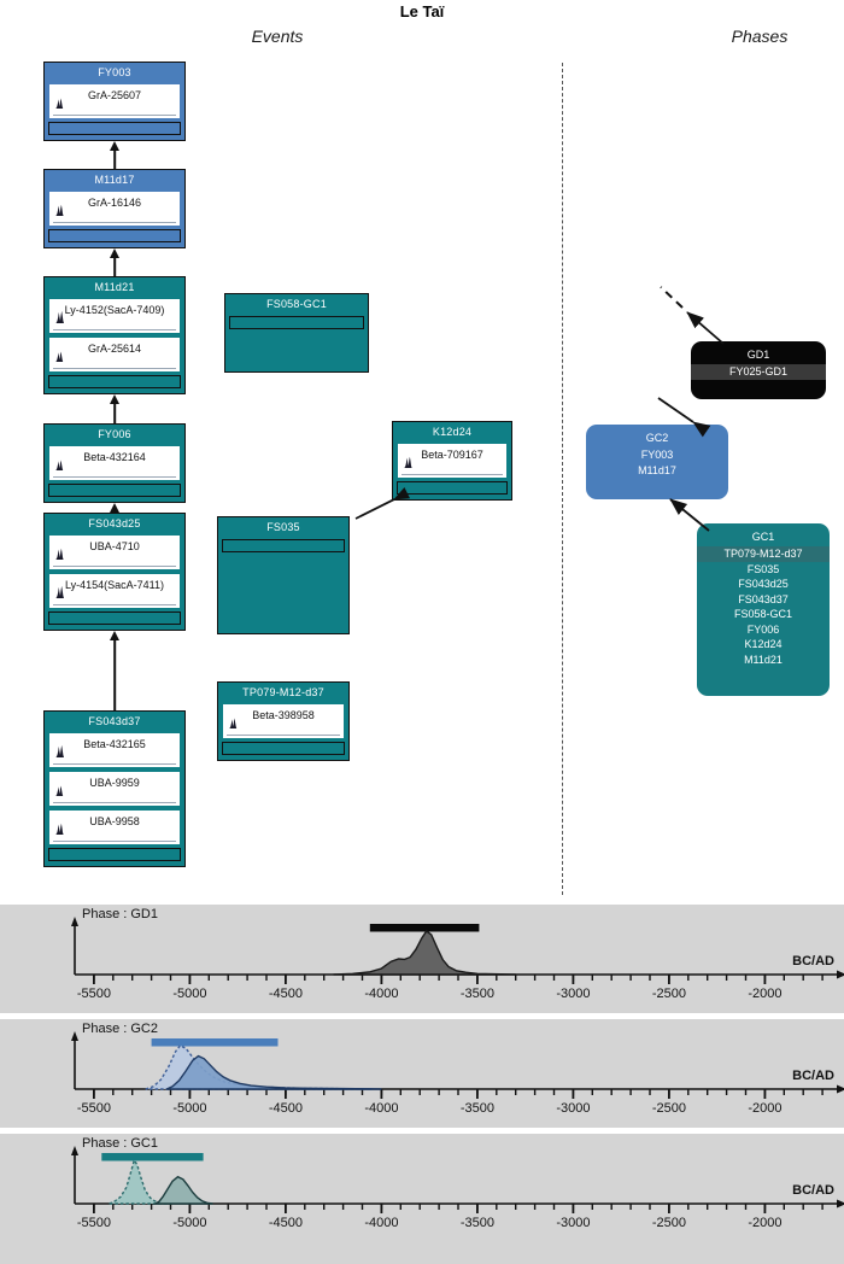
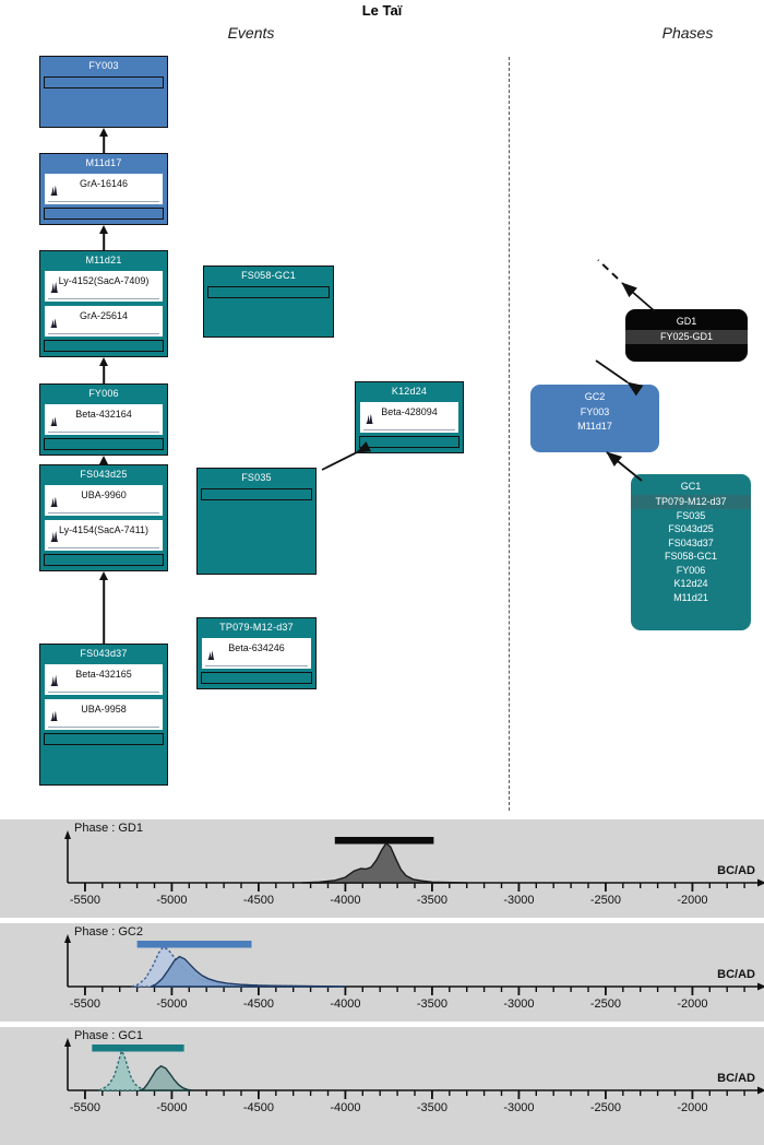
  Le Taï
  Events
  Phases
  FY003
- GrA-25607
  M11d17
  GrA-16146
  M11d21
  Ly-4152(SacA-7409)
  GrA-25614
  FY006
  Beta-432164
  FS043d25
- UBA-4710
+ UBA-9960
  Ly-4154(SacA-7411)
  FS043d37
  Beta-432165
- UBA-9959
  UBA-9958
  FS058-GC1
  K12d24
- Beta-709167
+ Beta-428094
  FS035
  TP079-M12-d37
- Beta-398958
+ Beta-634246
  GD1
  FY025-GD1
  GC2
  FY003
  M11d17
  GC1
  TP079-M12-d37
  FS035
  FS043d25
  FS043d37
  FS058-GC1
  FY006
  K12d24
  M11d21
  Phase : GD1
  BC/AD
  -5500
  -5000
  -4500
  -4000
  -3500
  -3000
  -2500
  -2000
  Phase : GC2
  BC/AD
  -5500
  -5000
  -4500
  -4000
  -3500
  -3000
  -2500
  -2000
  Phase : GC1
  BC/AD
  -5500
  -5000
  -4500
  -4000
  -3500
  -3000
  -2500
  -2000
